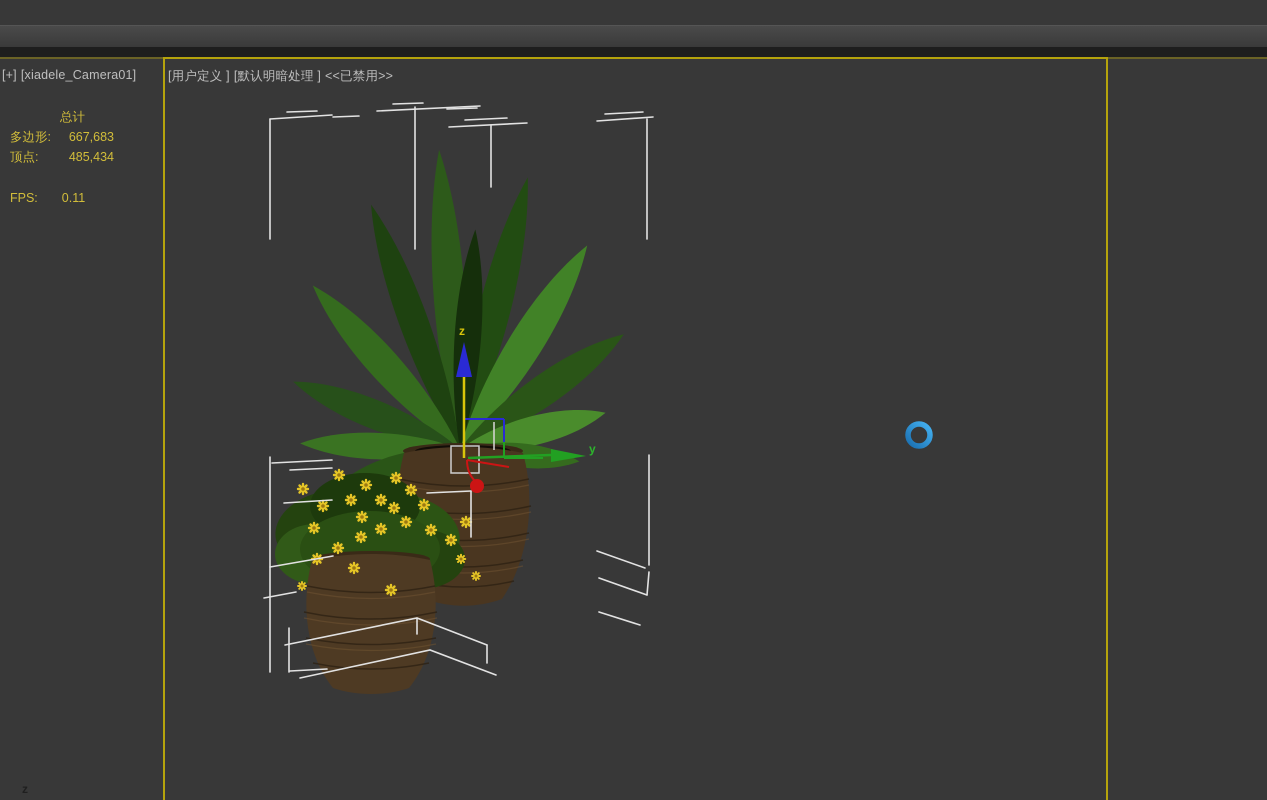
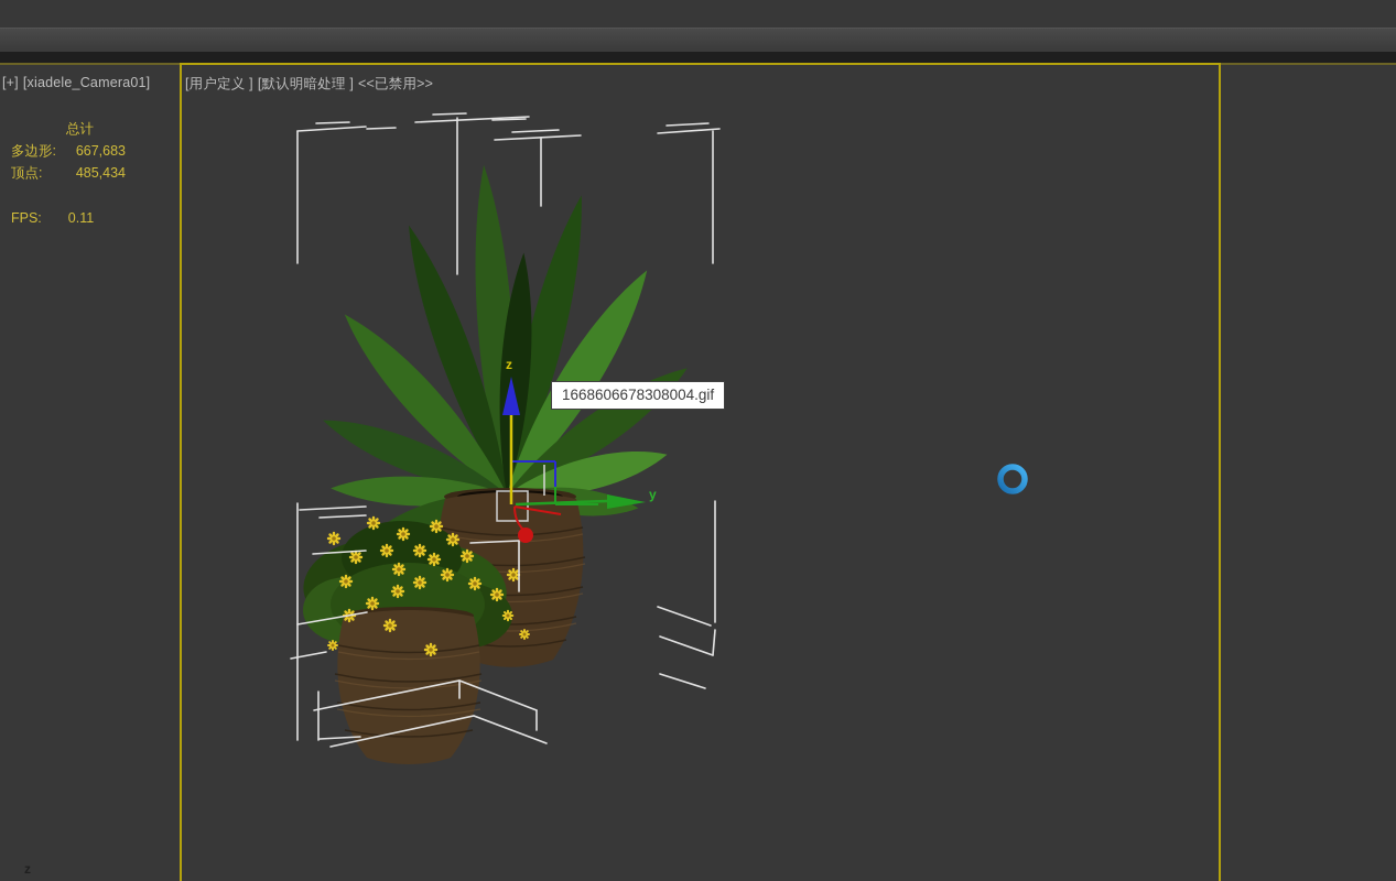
  [+] [xiadele_Camera01]
  总计
  多边形:
  667,683
  顶点:
  485,434
  FPS:
  0.11
  z
  [用户定义 ] [默认明暗处理 ] <<已禁用>>
  z
  y
+ 1668606678308004.gif
